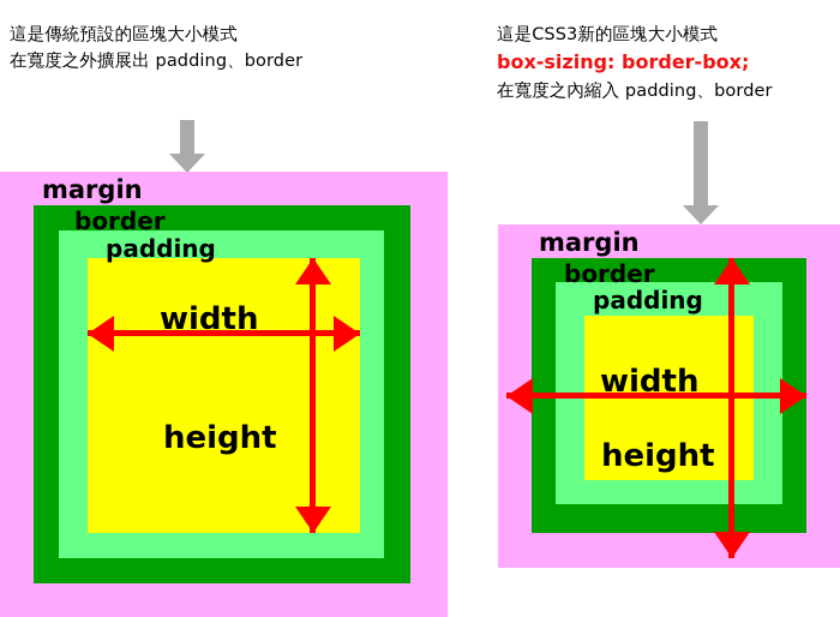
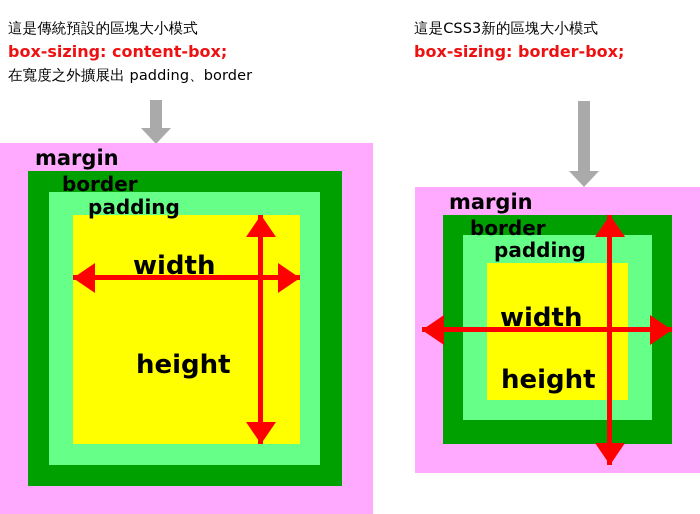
  這是傳統預設的區塊大小模式
+ box-sizing: content-box;
  在寬度之外擴展出 padding、border
  這是CSS3新的區塊大小模式
  box-sizing: border-box;
- 在寬度之內縮入 padding、border
  margin
  border
  padding
  width
  height
  margin
  border
  padding
  width
  height
